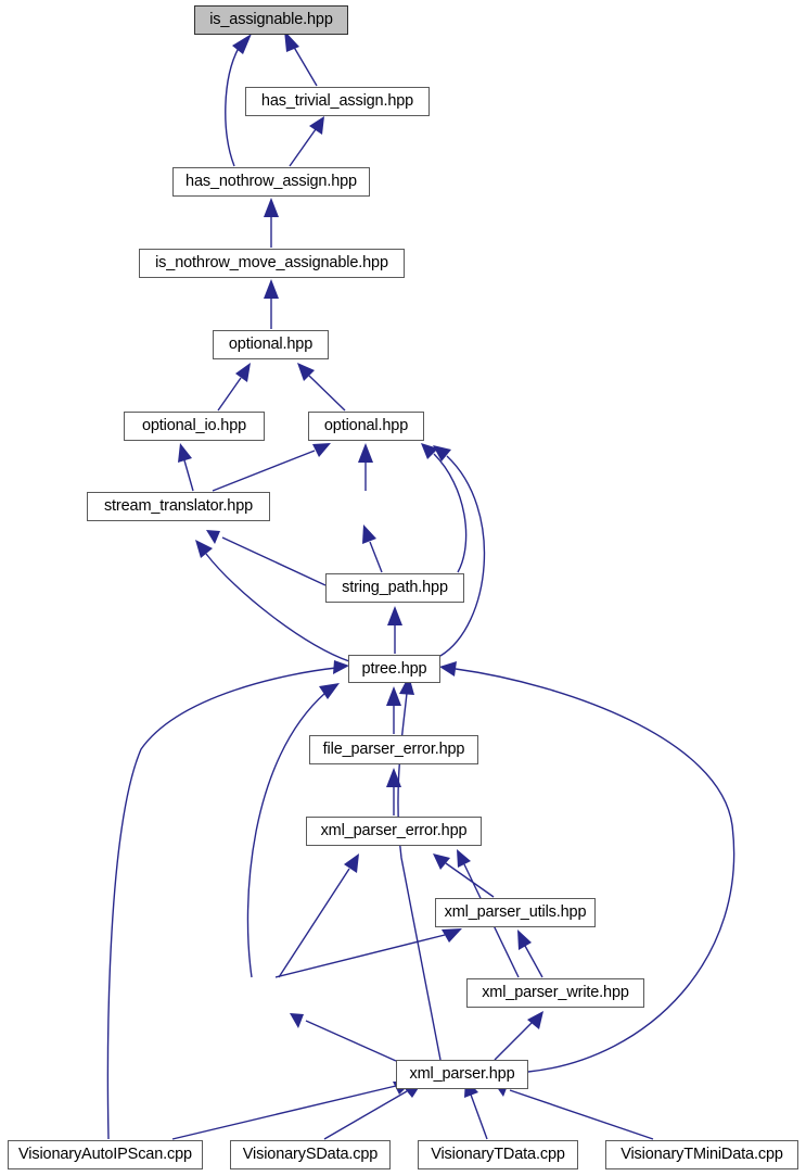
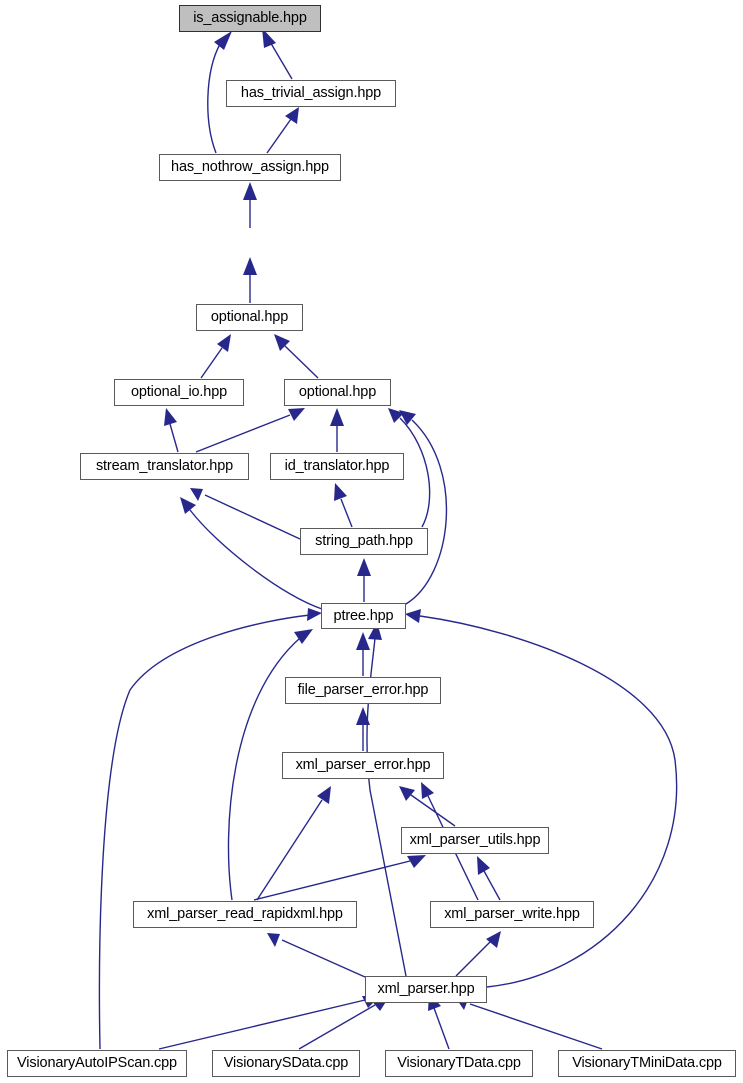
  is_assignable.hpp
  has_trivial_assign.hpp
  has_nothrow_assign.hpp
- is_nothrow_move_assignable.hpp
  optional.hpp
  optional_io.hpp
  optional.hpp
  stream_translator.hpp
+ id_translator.hpp
  string_path.hpp
  ptree.hpp
  file_parser_error.hpp
  xml_parser_error.hpp
  xml_parser_utils.hpp
+ xml_parser_read_rapidxml.hpp
  xml_parser_write.hpp
  xml_parser.hpp
  VisionaryAutoIPScan.cpp
  VisionarySData.cpp
  VisionaryTData.cpp
  VisionaryTMiniData.cpp
